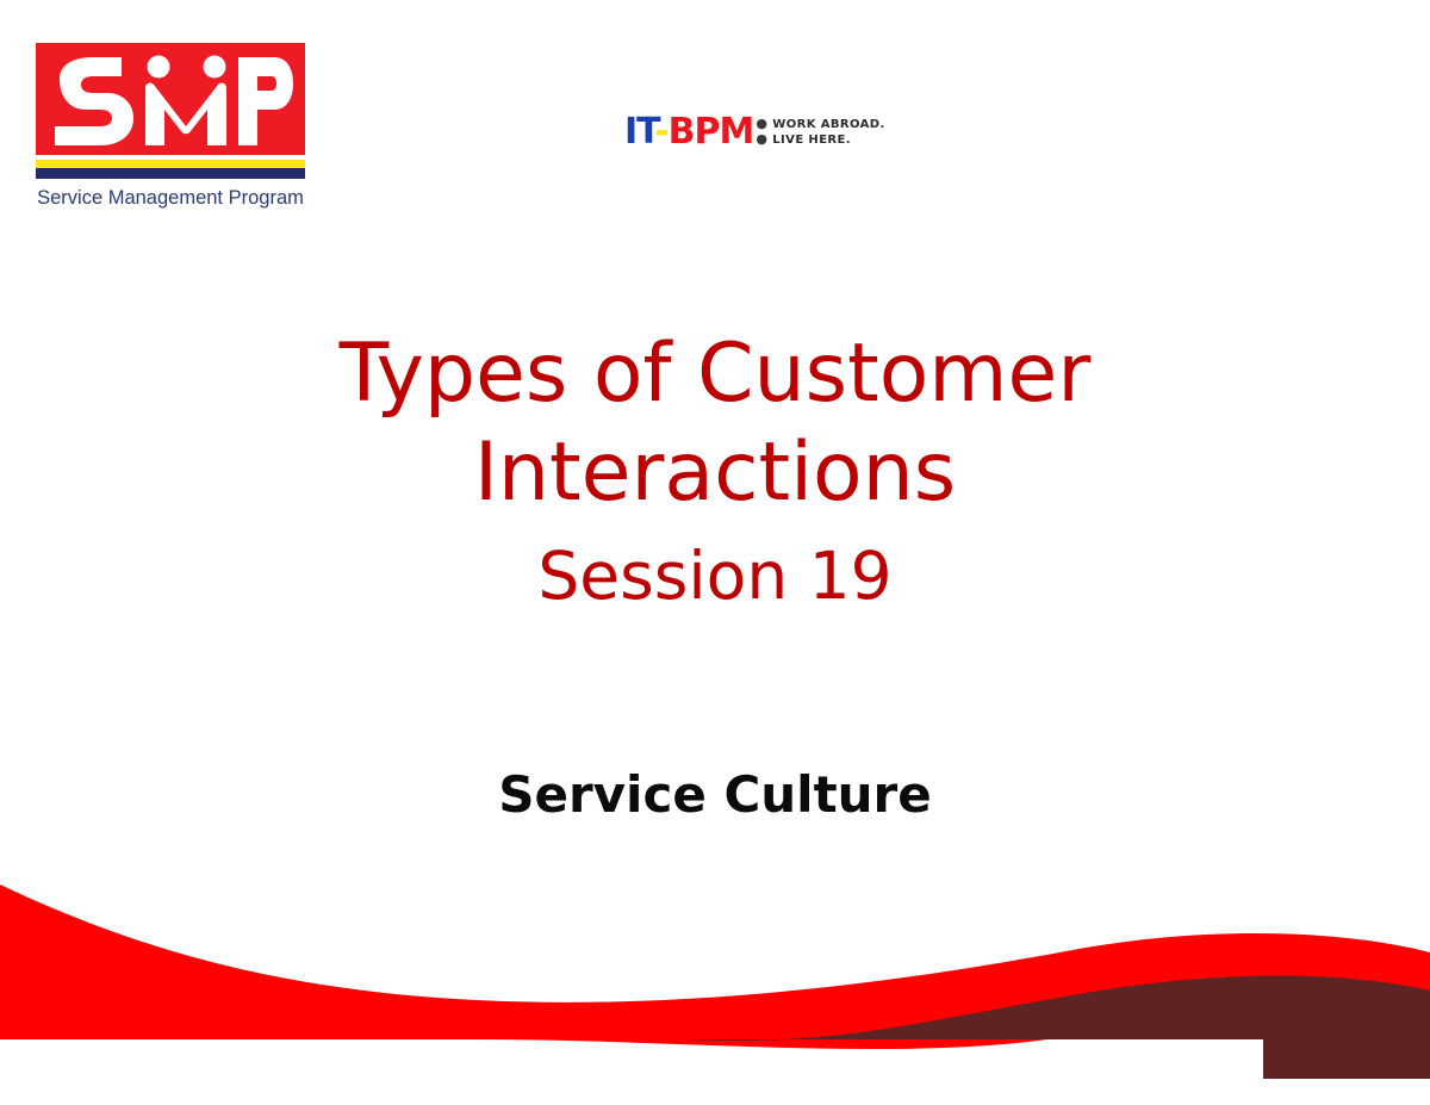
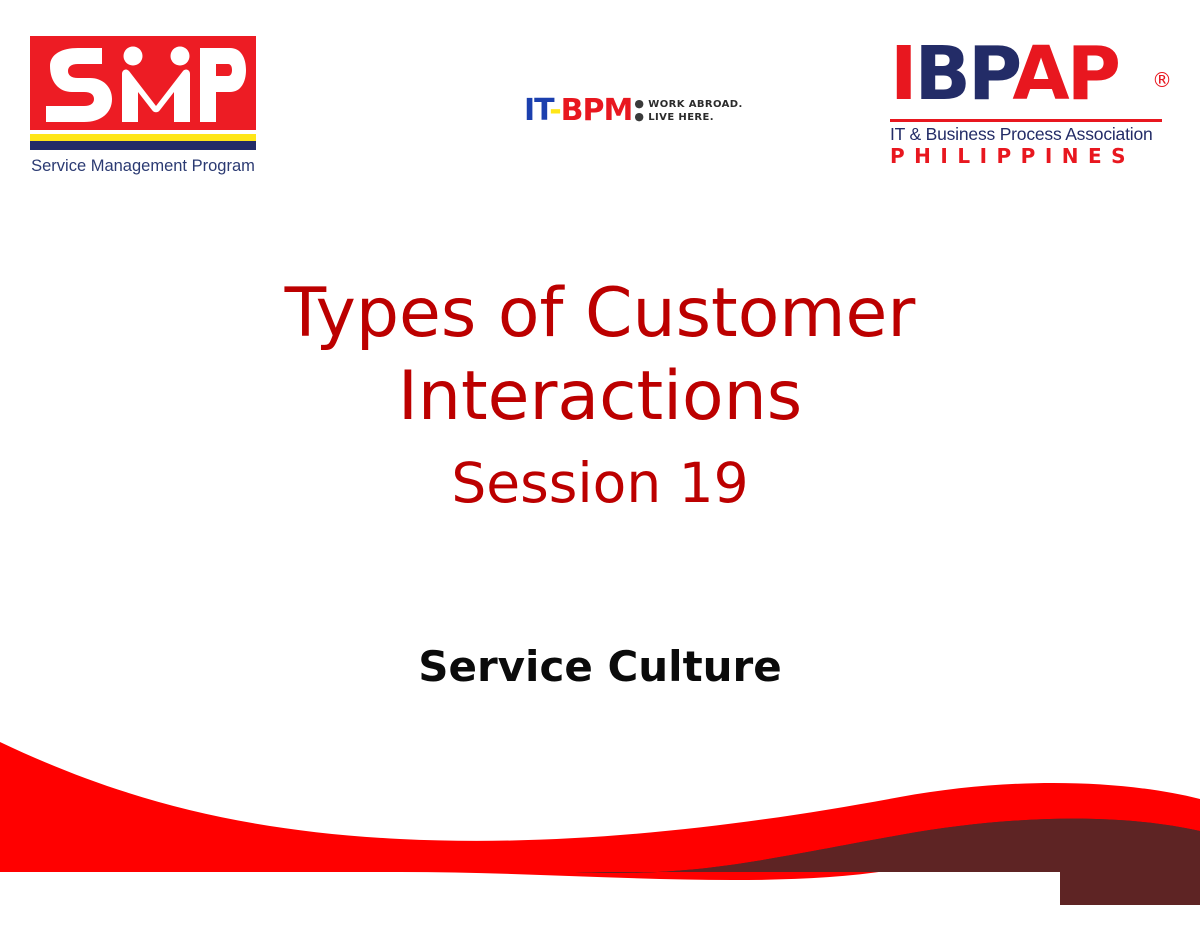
  Service Management Program
  IT-BPM
  ● WORK ABROAD.
  ● LIVE HERE.
+ IBPAP
+ ®
+ IT & Business Process Association
+ PHILIPPINES
  Types of Customer
  Interactions
  Session 19
  Service Culture
